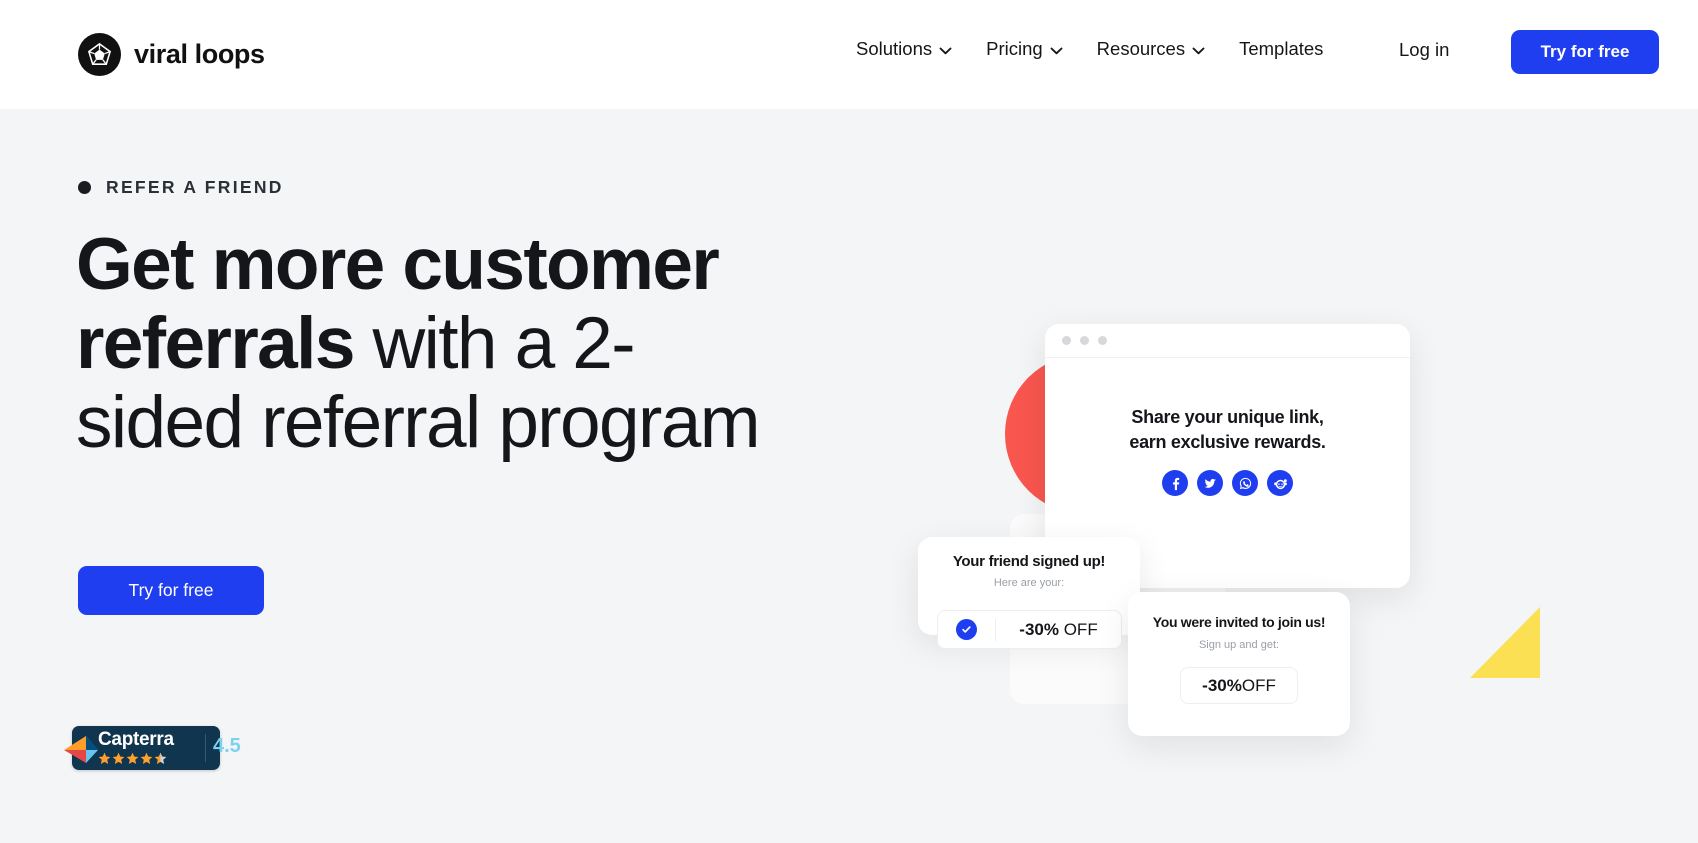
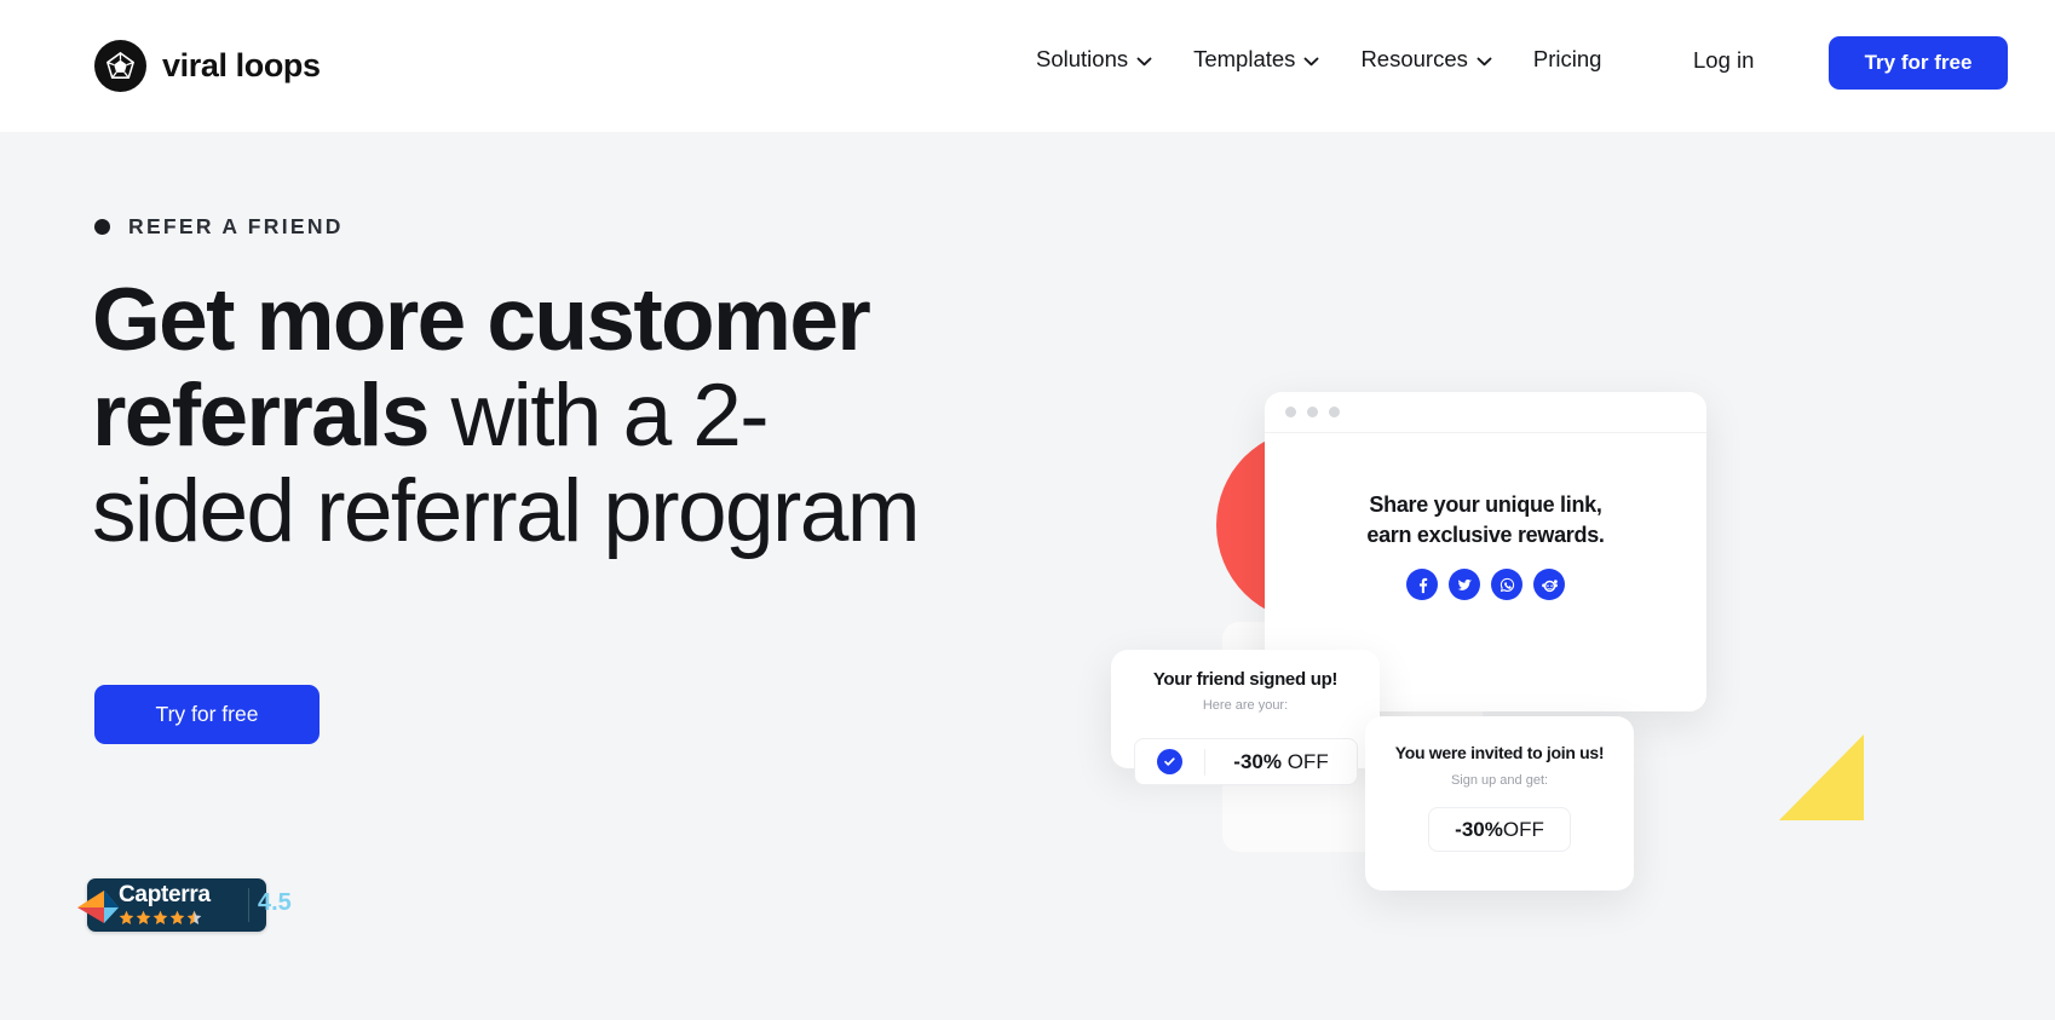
  viral loops
  Solutions
- Pricing
+ Templates
  Resources
- Templates
+ Pricing
  Log in
  Try for free
  REFER A FRIEND
  Get more customer referrals with a 2-sided referral program
  Try for free
  Capterra
  4.5
  Share your unique link,
  earn exclusive rewards.
  Your friend signed up!
  Here are your:
  -30% OFF
  You were invited to join us!
  Sign up and get:
  -30%
  OFF
